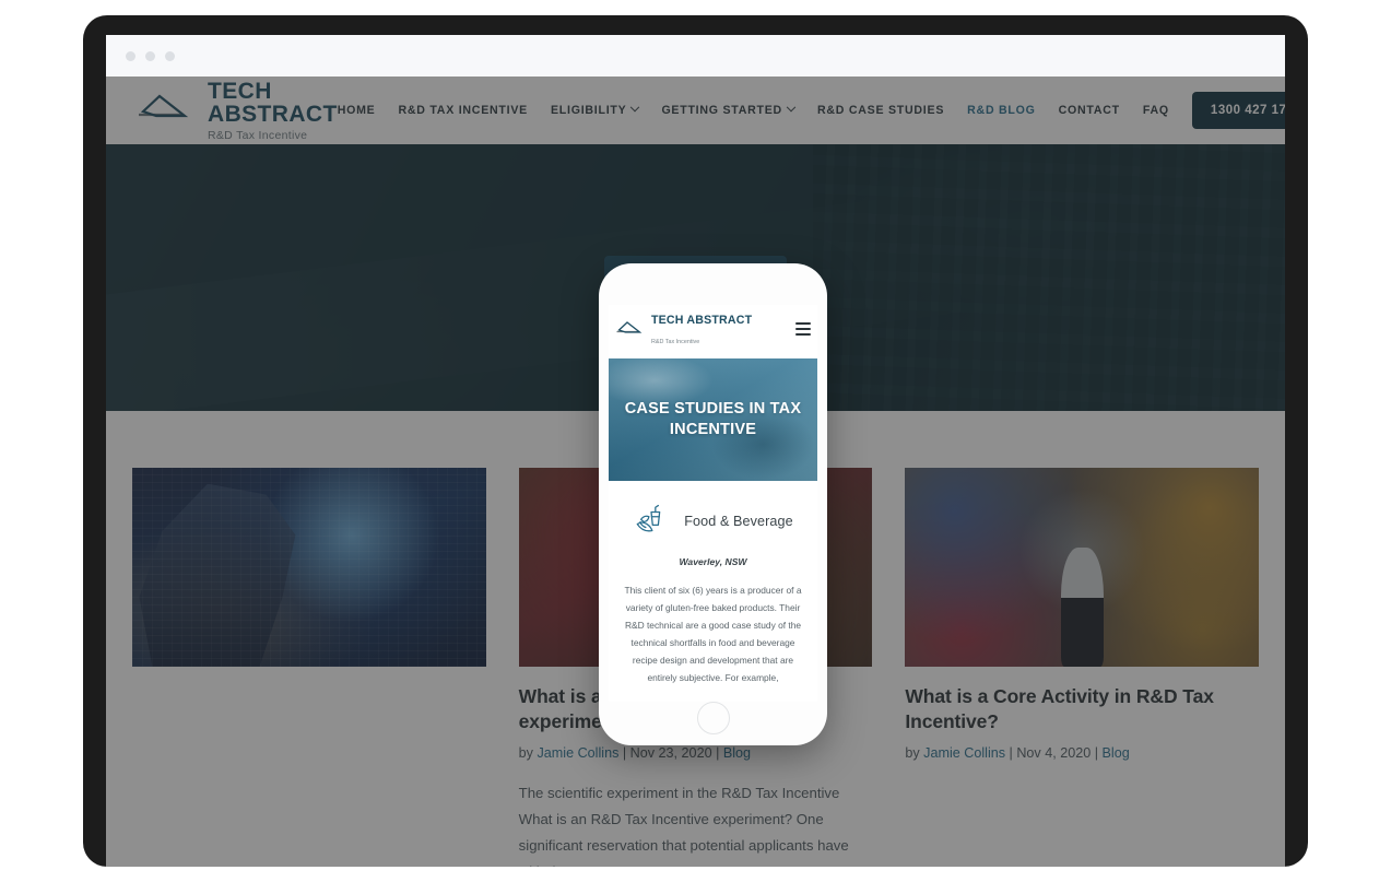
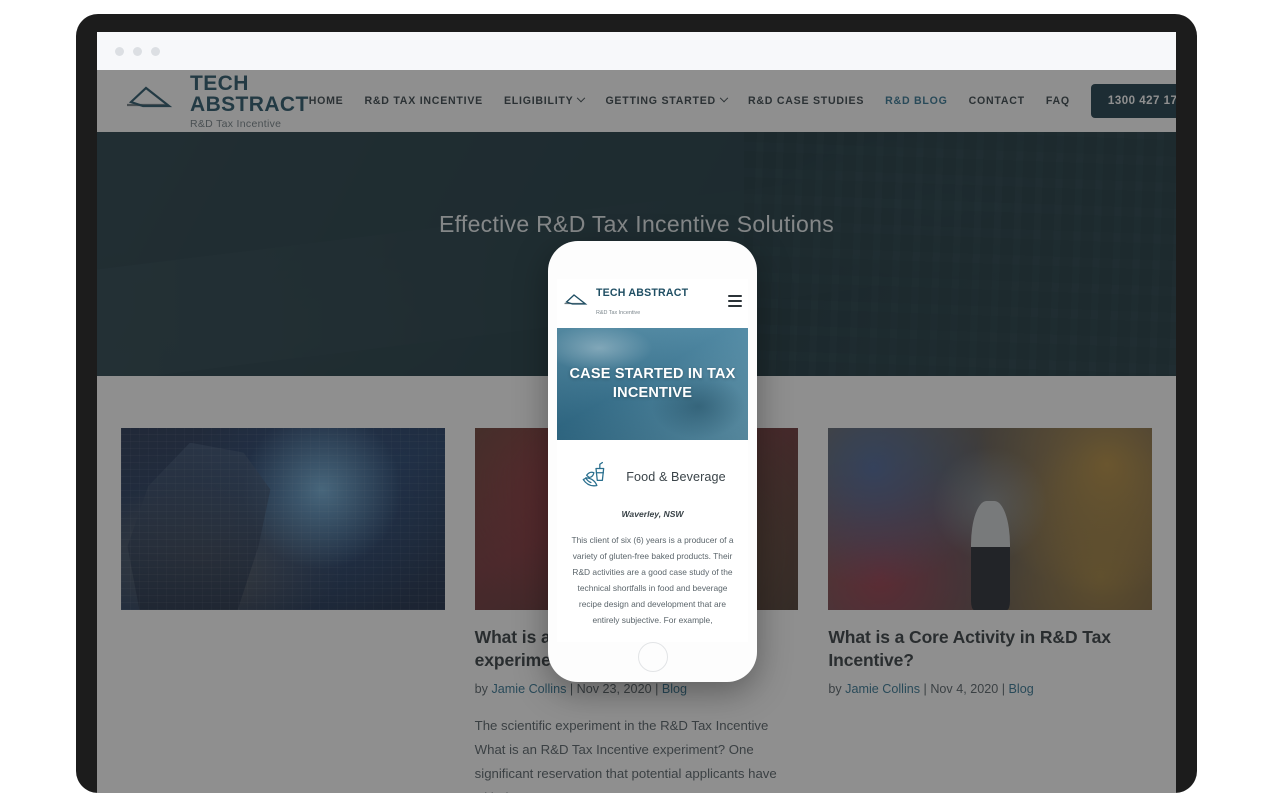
  TECH ABSTRACT
  R&D Tax Incentive
  HOME
  R&D TAX INCENTIVE
  ELIGIBILITY
  GETTING STARTED
  R&D CASE STUDIES
  R&D BLOG
  CONTACT
  FAQ
  1300 427 17
+ Effective R&D Tax Incentive Solutions
  by Jamie Collins | Nov 23, 2020 | Blog
  The scientific experiment in the R&D Tax Incentive What is an R&D Tax Incentive experiment? One significant reservation that potential applicants have
  What is a Core Activity in R&D Tax Incentive?
  by Jamie Collins | Nov 4, 2020 | Blog
  TECH ABSTRACT
- CASE STUDIES IN TAX INCENTIVE
+ CASE STARTED IN TAX INCENTIVE
  Food & Beverage
  Waverley, NSW
- This client of six (6) years is a producer of a variety of gluten-free baked products. Their R&D technical are a good case study of the technical shortfalls in food and beverage recipe design and development that are entirely subjective. For example,
+ This client of six (6) years is a producer of a variety of gluten-free baked products. Their R&D activities are a good case study of the technical shortfalls in food and beverage recipe design and development that are entirely subjective. For example,
